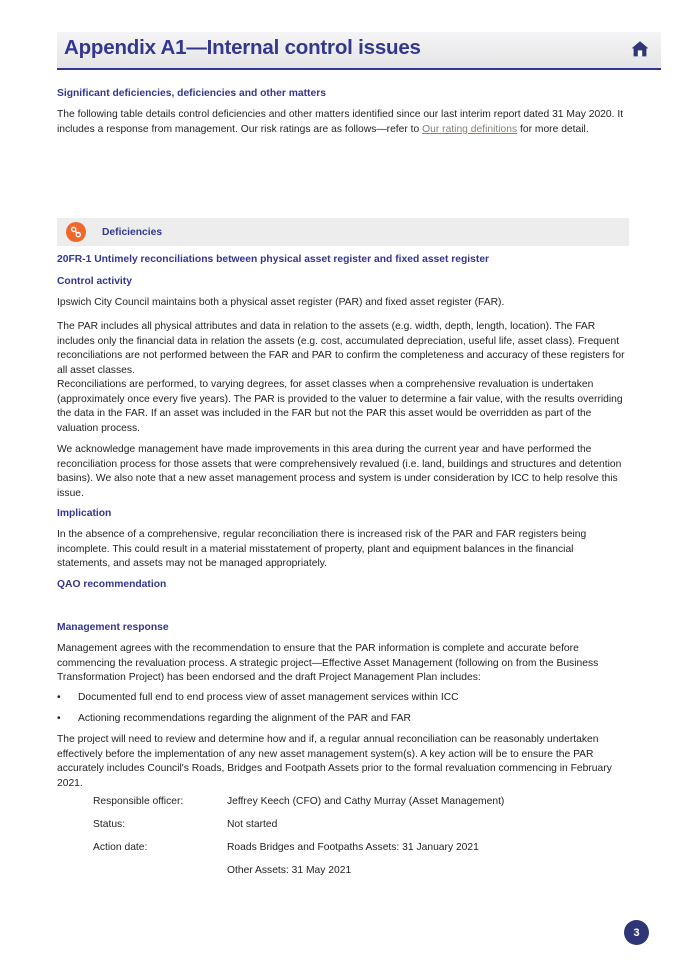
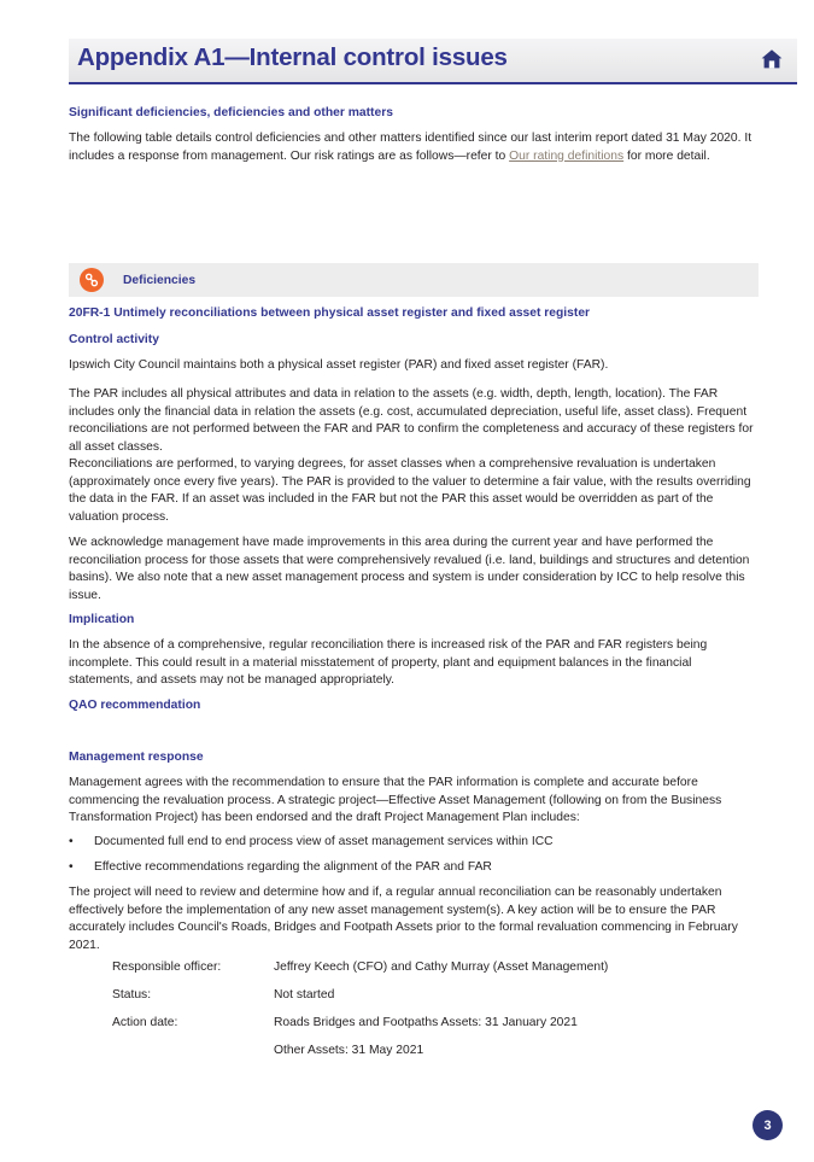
  Appendix A1—Internal control issues
  Significant deficiencies, deficiencies and other matters
  The following table details control deficiencies and other matters identified since our last interim report dated 31 May 2020. It includes a response from management. Our risk ratings are as follows—refer to Our rating definitions for more detail.
  Deficiencies
  20FR-1 Untimely reconciliations between physical asset register and fixed asset register
  Control activity
  Ipswich City Council maintains both a physical asset register (PAR) and fixed asset register (FAR).
  The PAR includes all physical attributes and data in relation to the assets (e.g. width, depth, length, location). The FAR includes only the financial data in relation the assets (e.g. cost, accumulated depreciation, useful life, asset class). Frequent reconciliations are not performed between the FAR and PAR to confirm the completeness and accuracy of these registers for all asset classes.
  Reconciliations are performed, to varying degrees, for asset classes when a comprehensive revaluation is undertaken (approximately once every five years). The PAR is provided to the valuer to determine a fair value, with the results overriding the data in the FAR. If an asset was included in the FAR but not the PAR this asset would be overridden as part of the valuation process.
  We acknowledge management have made improvements in this area during the current year and have performed the reconciliation process for those assets that were comprehensively revalued (i.e. land, buildings and structures and detention basins). We also note that a new asset management process and system is under consideration by ICC to help resolve this issue.
  Implication
  In the absence of a comprehensive, regular reconciliation there is increased risk of the PAR and FAR registers being incomplete. This could result in a material misstatement of property, plant and equipment balances in the financial statements, and assets may not be managed appropriately.
  QAO recommendation
  Management response
  Management agrees with the recommendation to ensure that the PAR information is complete and accurate before commencing the revaluation process. A strategic project—Effective Asset Management (following on from the Business Transformation Project) has been endorsed and the draft Project Management Plan includes:
  •
  Documented full end to end process view of asset management services within ICC
  •
- Actioning recommendations regarding the alignment of the PAR and FAR
+ Effective recommendations regarding the alignment of the PAR and FAR
  The project will need to review and determine how and if, a regular annual reconciliation can be reasonably undertaken effectively before the implementation of any new asset management system(s). A key action will be to ensure the PAR accurately includes Council's Roads, Bridges and Footpath Assets prior to the formal revaluation commencing in February 2021.
  Responsible officer:
  Jeffrey Keech (CFO) and Cathy Murray (Asset Management)
  Status:
  Not started
  Action date:
  Roads Bridges and Footpaths Assets: 31 January 2021
  Other Assets: 31 May 2021
  3
